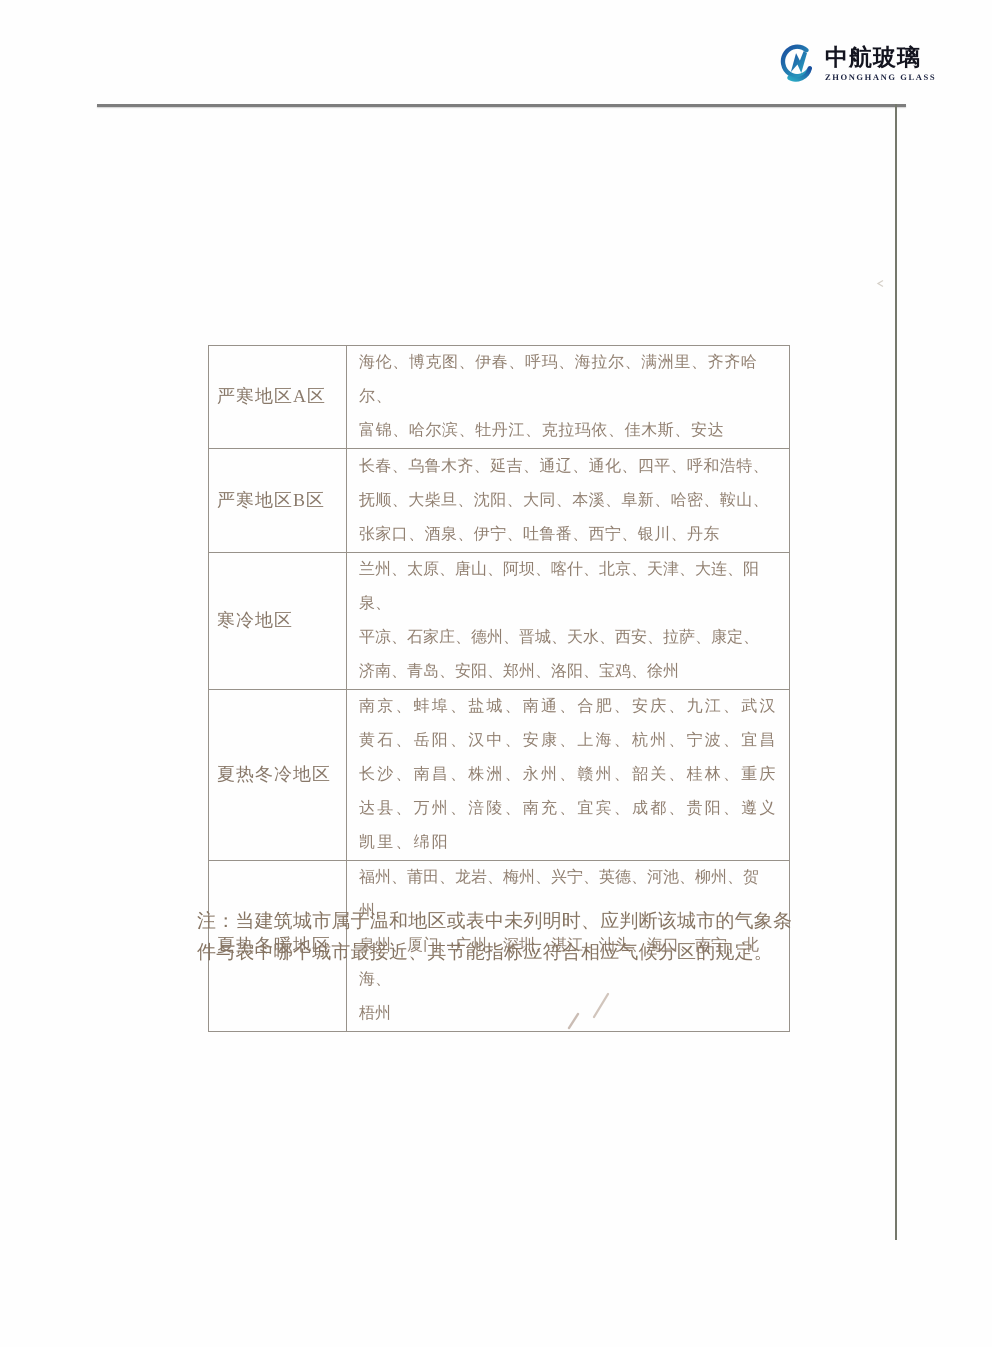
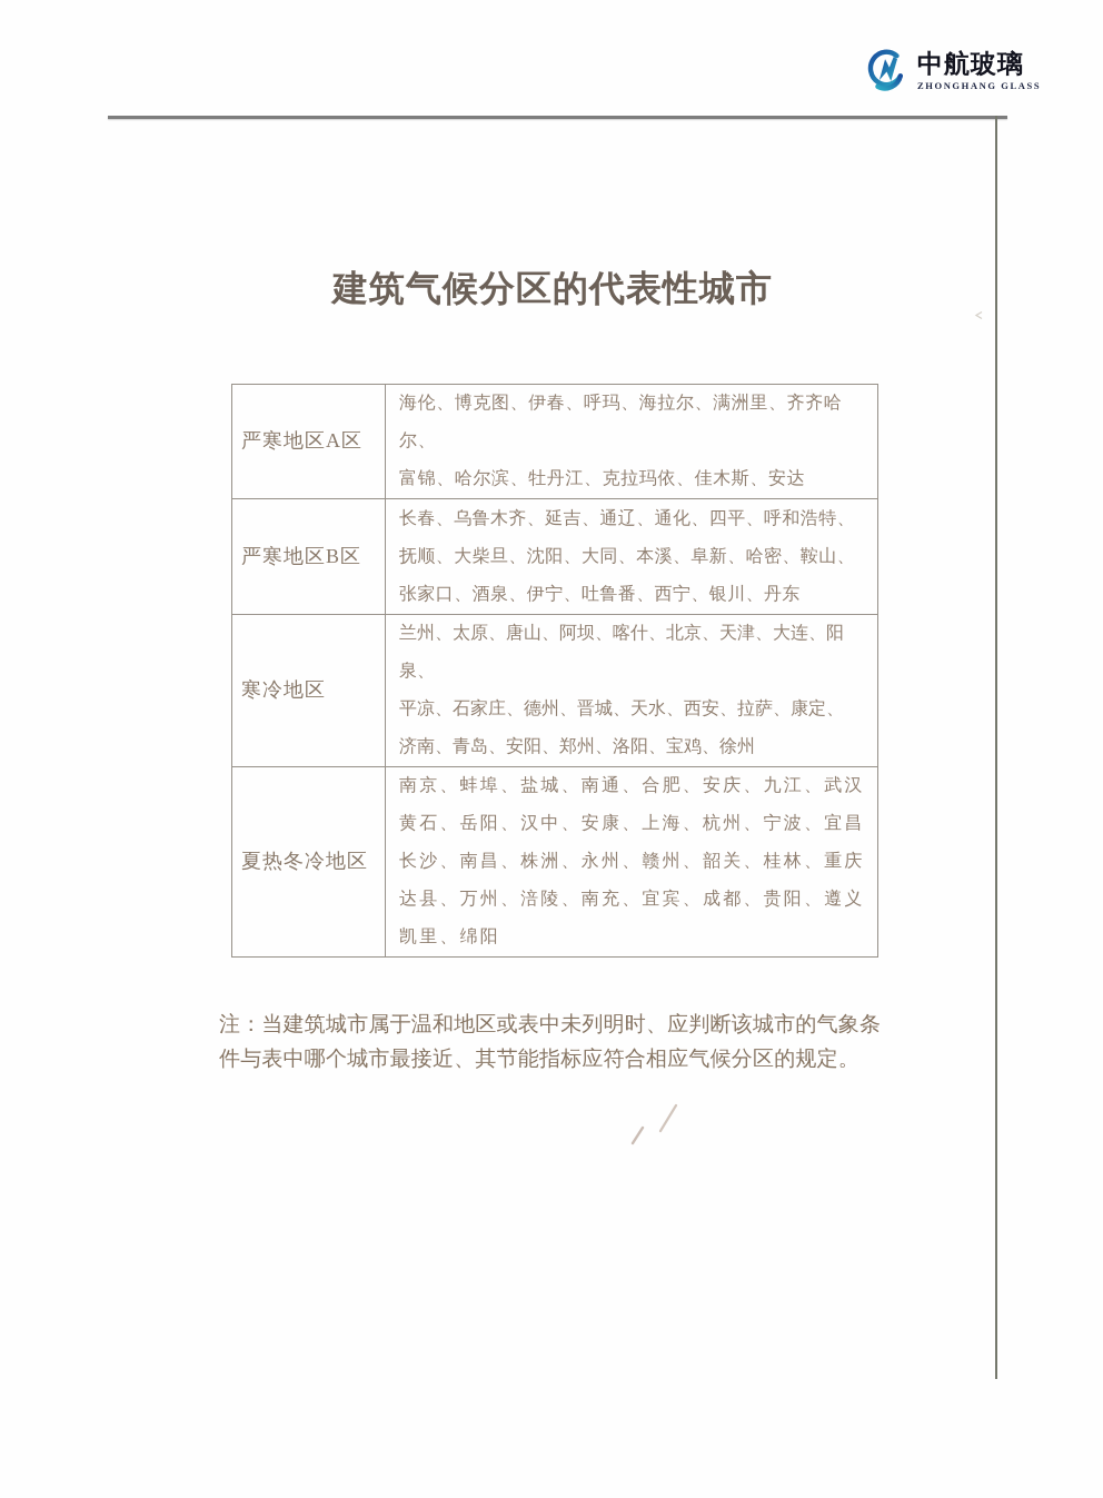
  中航玻璃
  ZHONGHANG GLASS
+ 建筑气候分区的代表性城市
  严寒地区A区	海伦、博克图、伊春、呼玛、海拉尔、满洲里、齐齐哈尔、 富锦、哈尔滨、牡丹江、克拉玛依、佳木斯、安达
  严寒地区B区	长春、乌鲁木齐、延吉、通辽、通化、四平、呼和浩特、 抚顺、大柴旦、沈阳、大同、本溪、阜新、哈密、鞍山、 张家口、酒泉、伊宁、吐鲁番、西宁、银川、丹东
  寒冷地区	兰州、太原、唐山、阿坝、喀什、北京、天津、大连、阳泉、 平凉、石家庄、德州、晋城、天水、西安、拉萨、康定、 济南、青岛、安阳、郑州、洛阳、宝鸡、徐州
  夏热冬冷地区	南京、蚌埠、盐城、南通、合肥、安庆、九江、武汉 黄石、岳阳、汉中、安康、上海、杭州、宁波、宜昌 长沙、南昌、株洲、永州、赣州、韶关、桂林、重庆 达县、万州、涪陵、南充、宜宾、成都、贵阳、遵义 凯里、绵阳
- 夏热冬暖地区	福州、莆田、龙岩、梅州、兴宁、英德、河池、柳州、贺州、 泉州、厦门、广州、深圳、湛江、汕头、海口、南宁、北海、 梧州
  注：当建筑城市属于温和地区或表中未列明时、应判断该城市的气象条
  件与表中哪个城市最接近、其节能指标应符合相应气候分区的规定。
